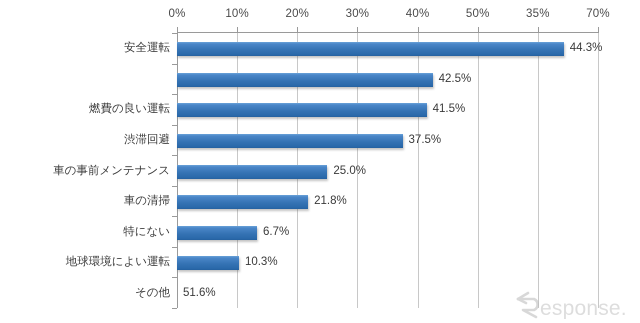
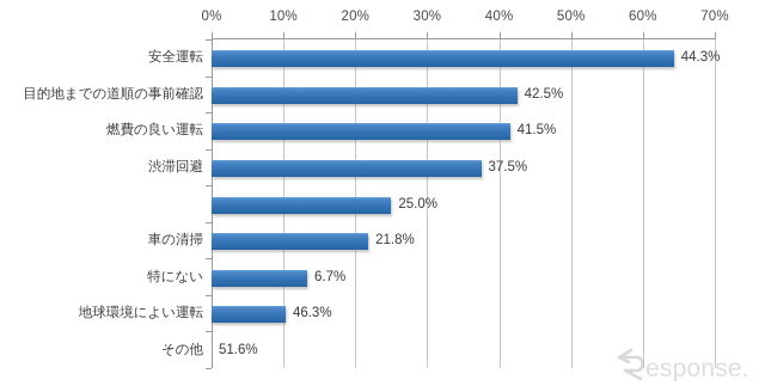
  0%
  10%
  20%
  30%
  40%
  50%
- 35%
+ 60%
  70%
  esponse.
  安全運転
  44.3%
+ 目的地までの道順の事前確認
  42.5%
  燃費の良い運転
  41.5%
  渋滞回避
  37.5%
- 車の事前メンテナンス
  25.0%
  車の清掃
  21.8%
  特にない
  6.7%
  地球環境によい運転
- 10.3%
+ 46.3%
  その他
  51.6%
